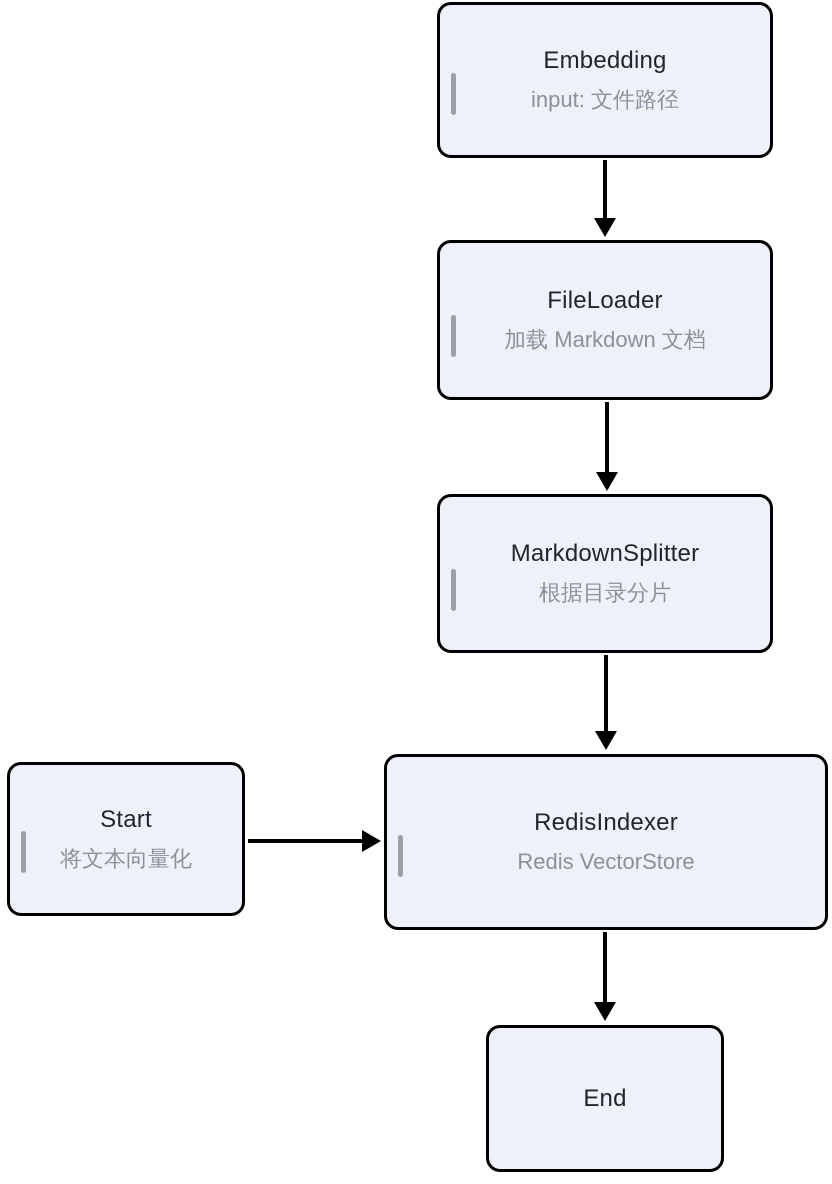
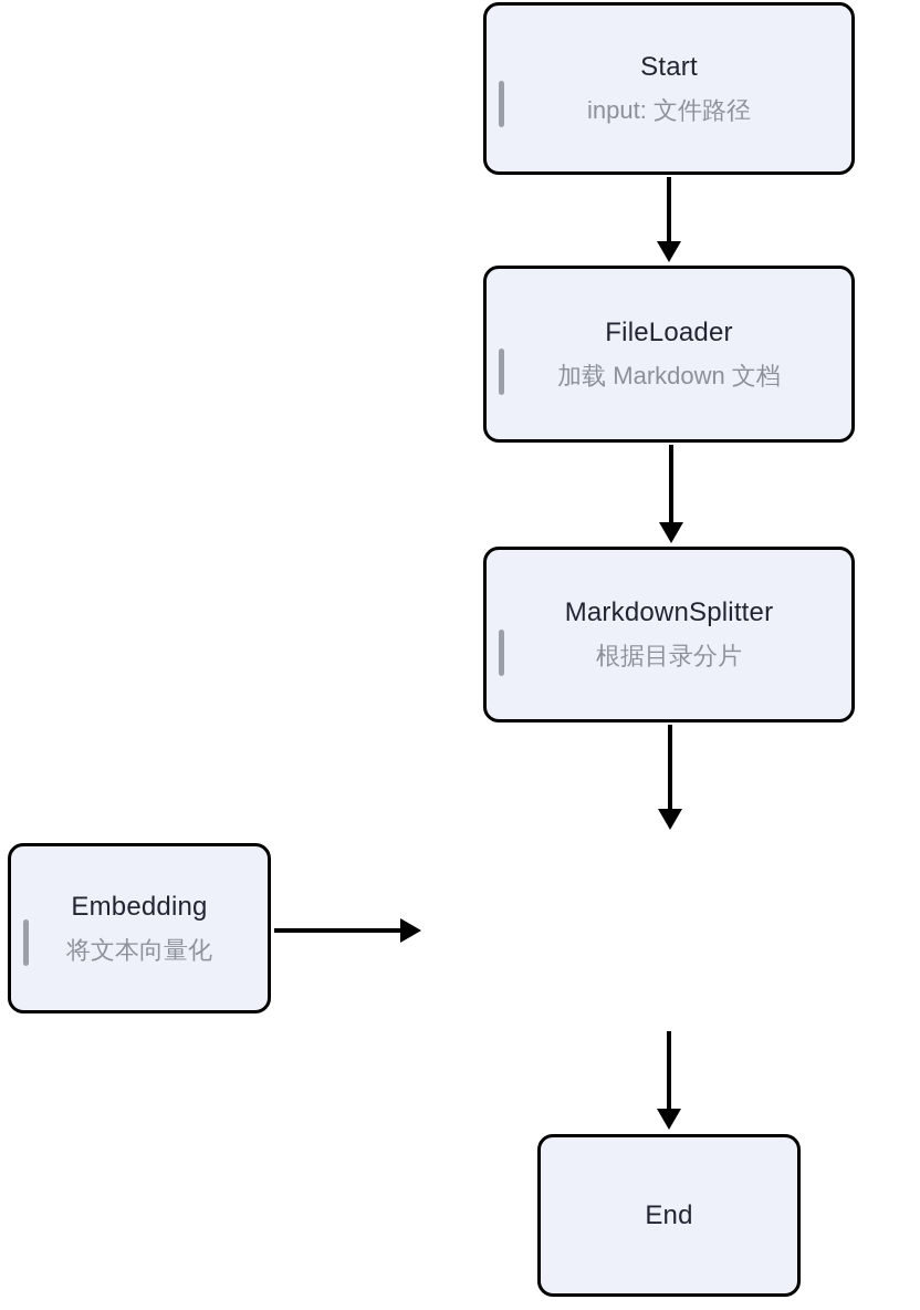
- Embedding
+ Start
  input: 文件路径
  FileLoader
  加载 Markdown 文档
  MarkdownSplitter
  根据目录分片
- RedisIndexer
- Redis VectorStore
- Start
+ Embedding
  将文本向量化
  End
